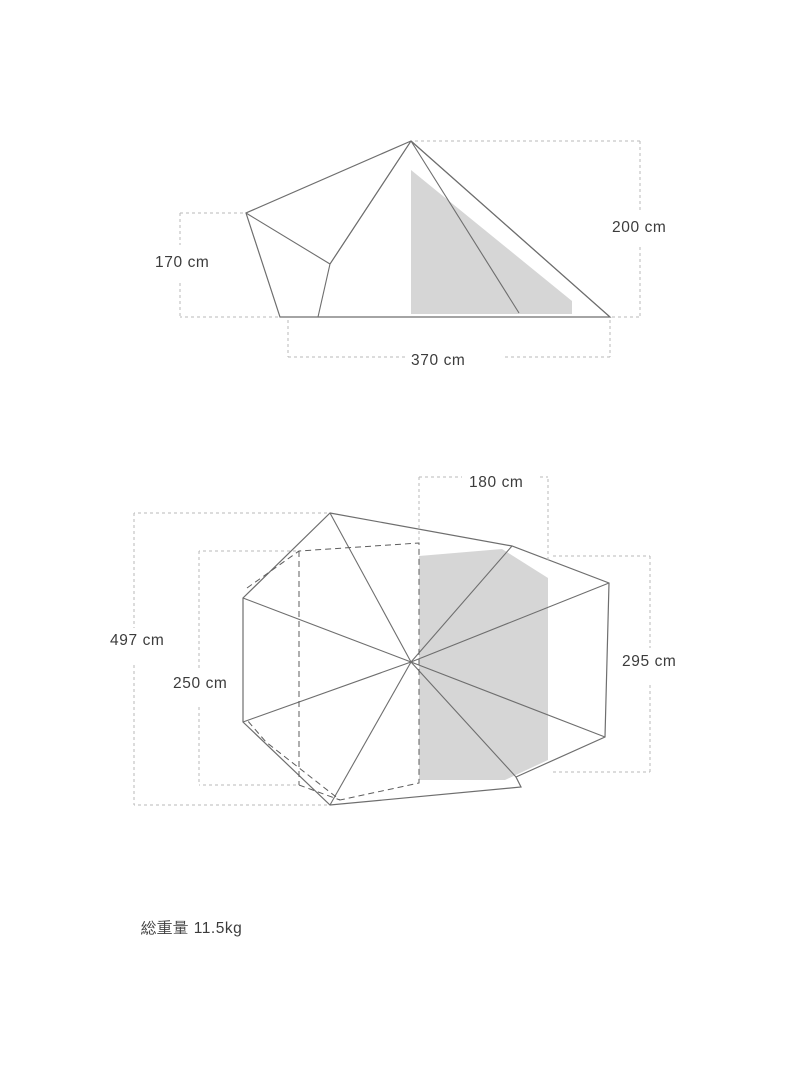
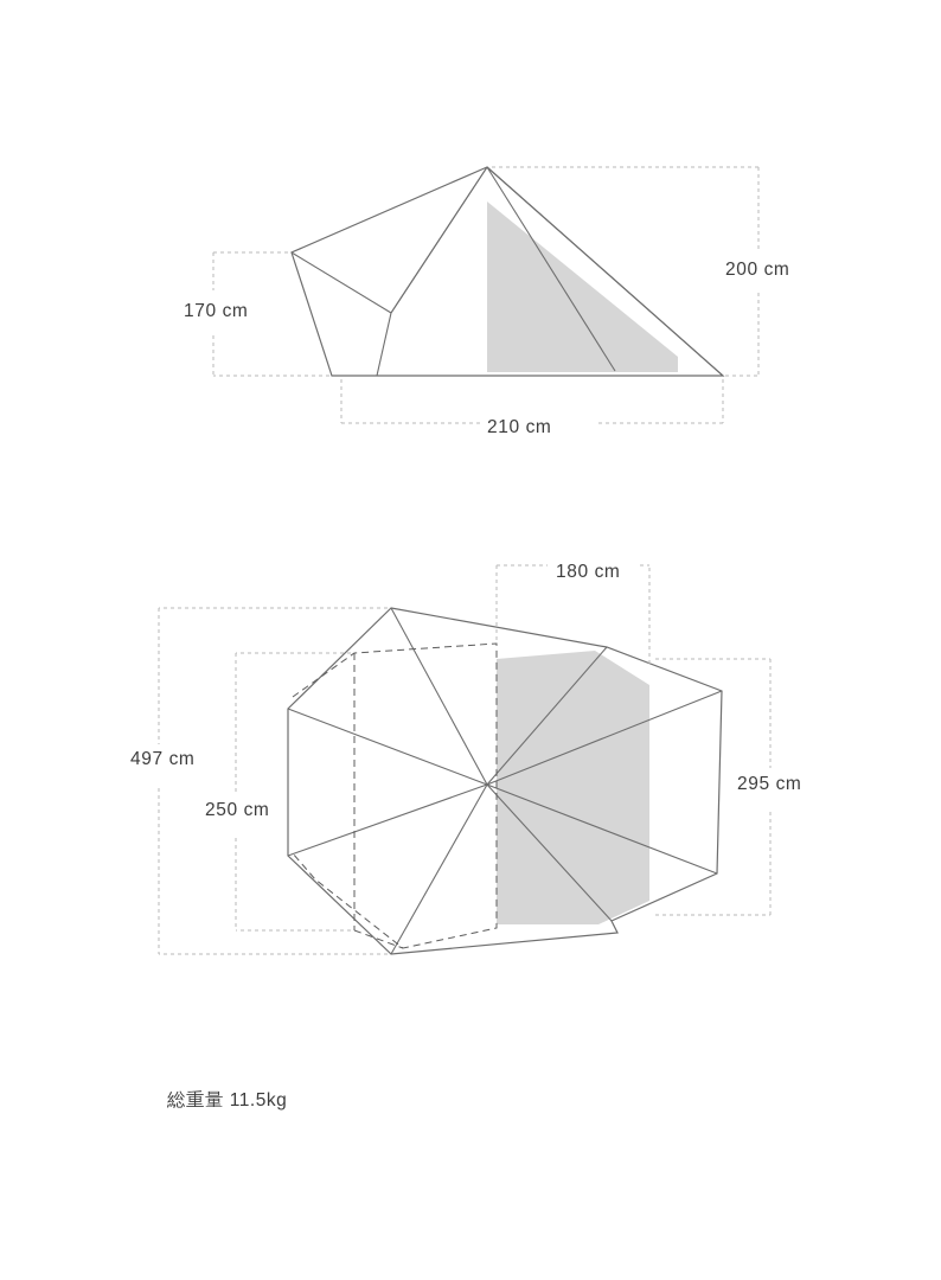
  200 cm
  170 cm
- 370 cm
+ 210 cm
  180 cm
  295 cm
  497 cm
  250 cm
  総重量 11.5kg
